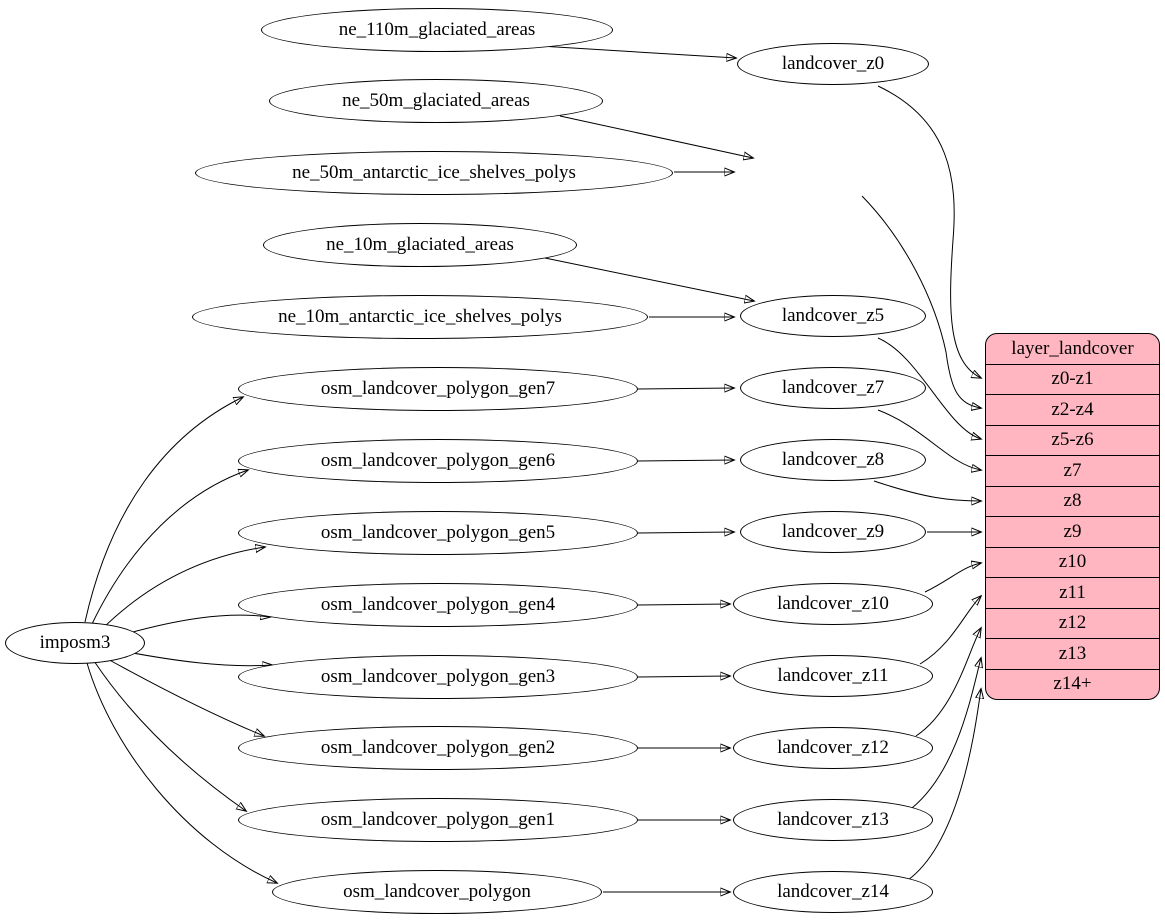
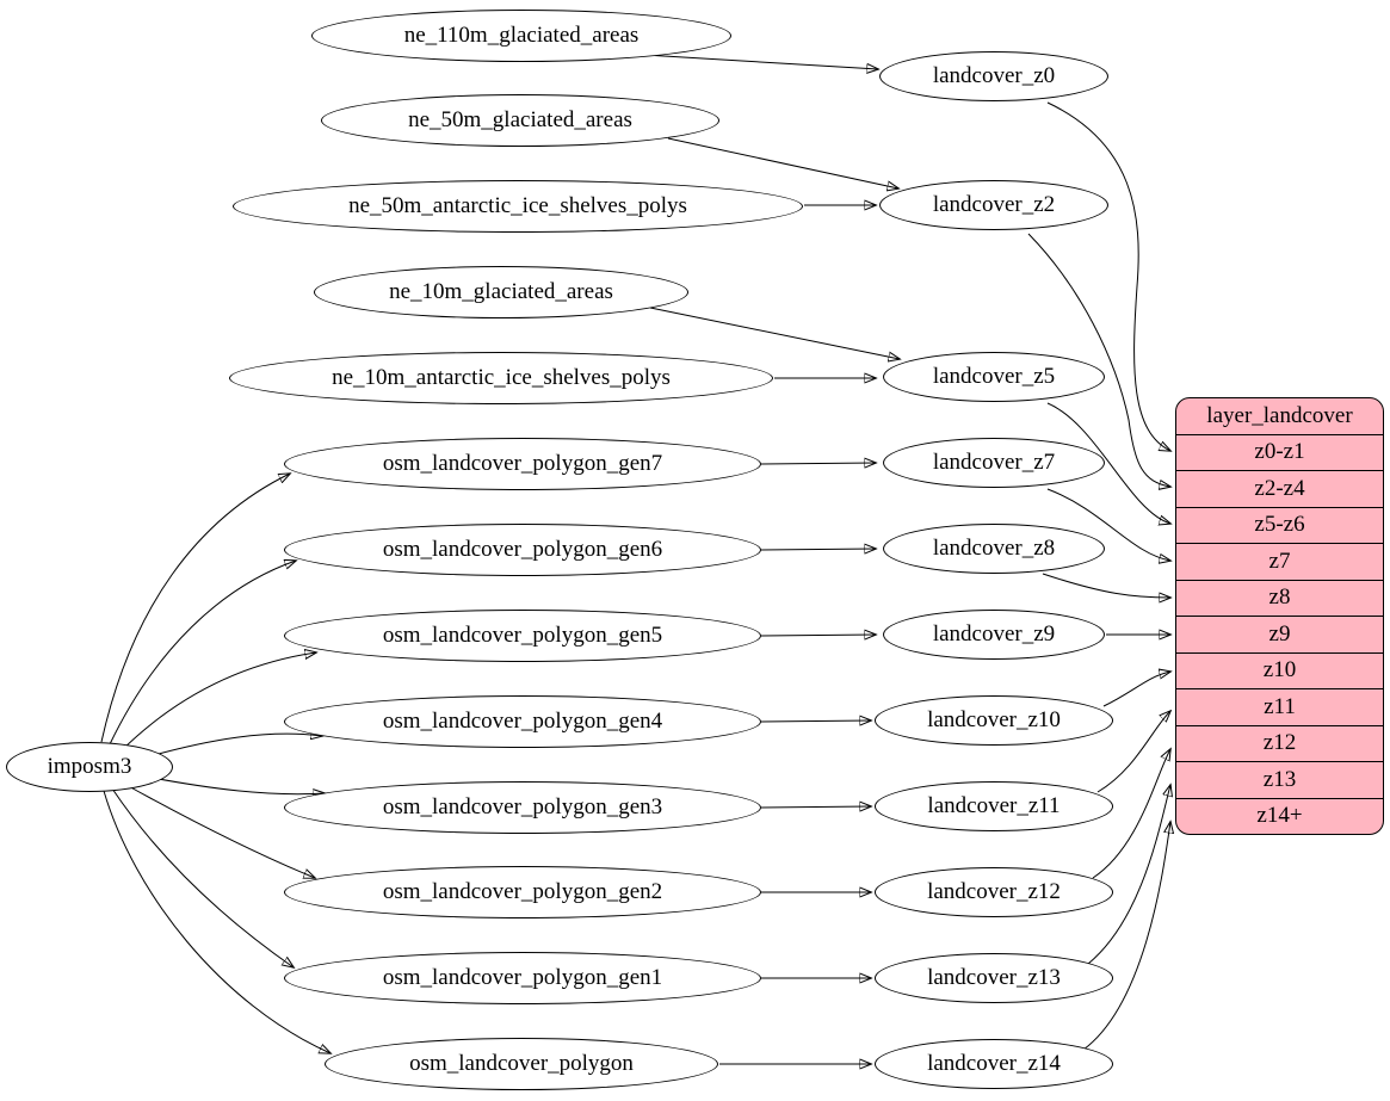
  imposm3
  ne_110m_glaciated_areas
  ne_50m_glaciated_areas
  ne_50m_antarctic_ice_shelves_polys
  ne_10m_glaciated_areas
  ne_10m_antarctic_ice_shelves_polys
  osm_landcover_polygon_gen7
  osm_landcover_polygon_gen6
  osm_landcover_polygon_gen5
  osm_landcover_polygon_gen4
  osm_landcover_polygon_gen3
  osm_landcover_polygon_gen2
  osm_landcover_polygon_gen1
  osm_landcover_polygon
  landcover_z0
+ landcover_z2
  landcover_z5
  landcover_z7
  landcover_z8
  landcover_z9
  landcover_z10
  landcover_z11
  landcover_z12
  landcover_z13
  landcover_z14
  layer_landcover
  z0-z1
  z2-z4
  z5-z6
  z7
  z8
  z9
  z10
  z11
  z12
  z13
  z14+
